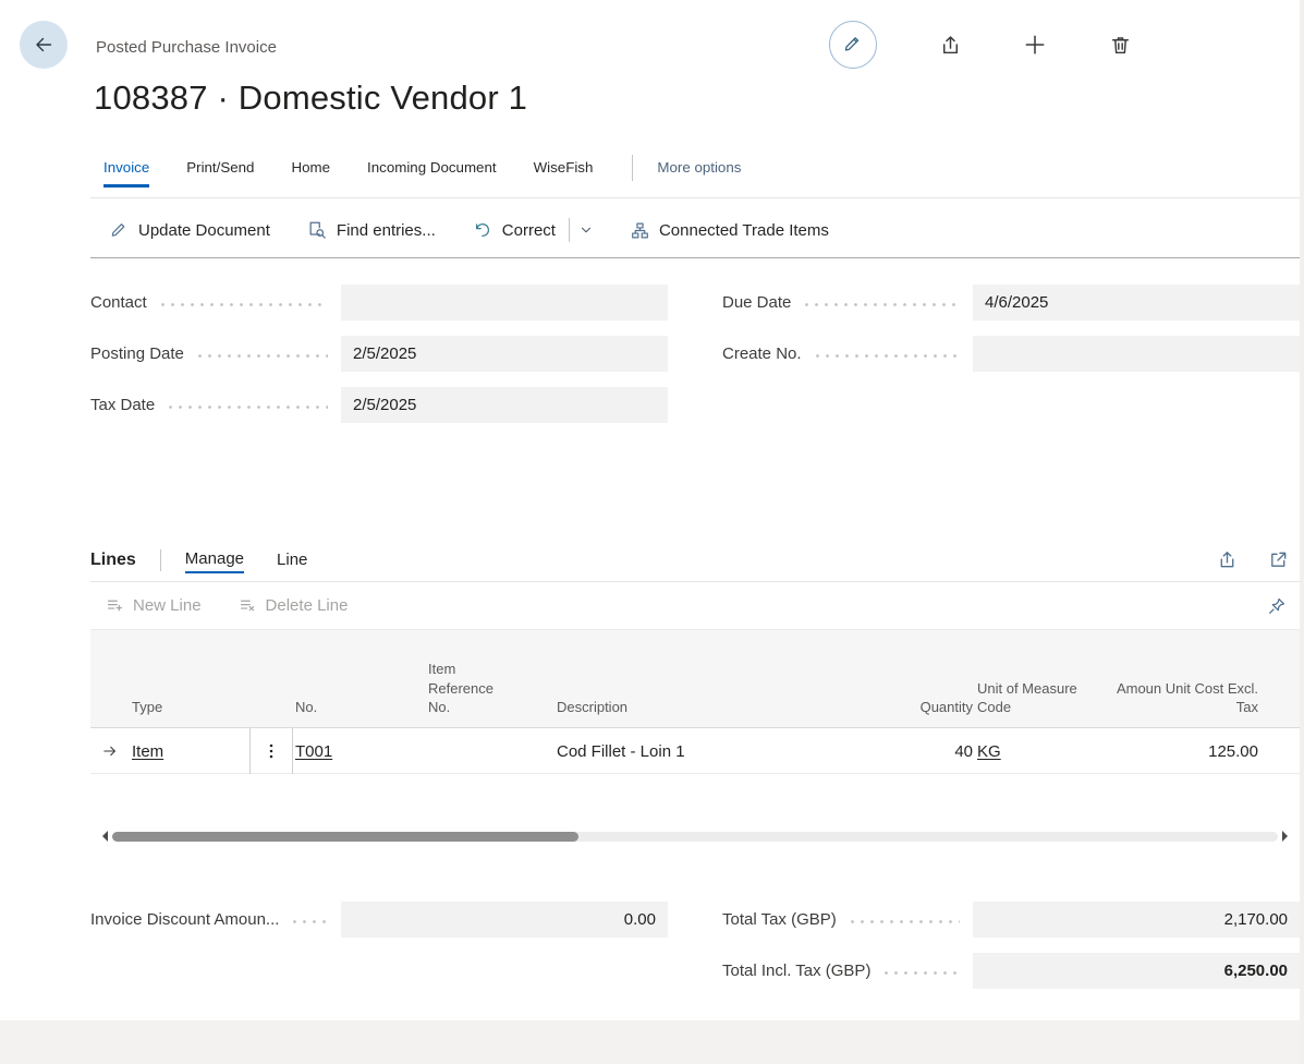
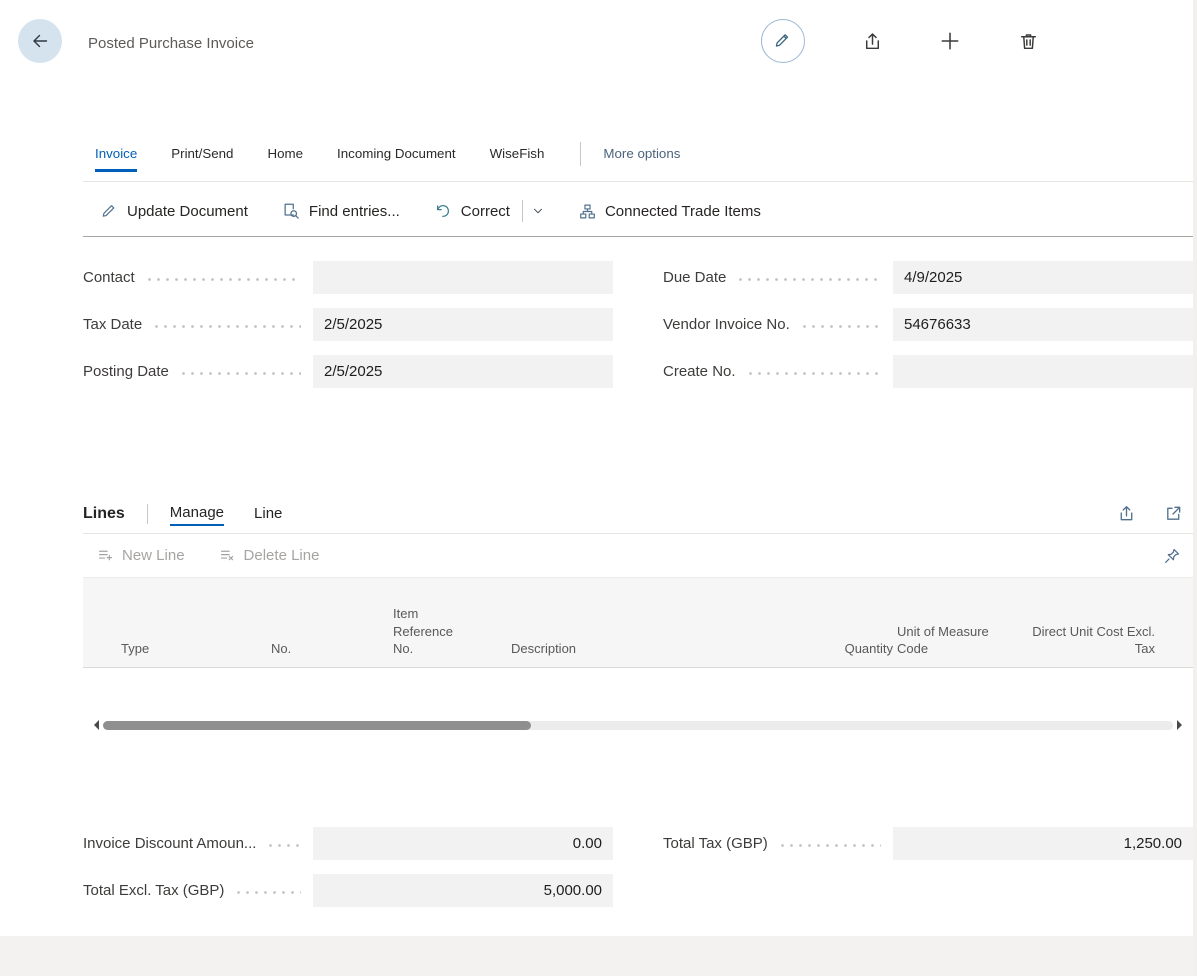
  Posted Purchase Invoice
- 108387 · Domestic Vendor 1
  Invoice
  Print/Send
  Home
  Incoming Document
  WiseFish
  More options
  Update Document
  Find entries...
  Correct
  Connected Trade Items
  Contact
- Posting Date
+ Tax Date
  2/5/2025
- Tax Date
+ Posting Date
  2/5/2025
  Due Date
- 4/6/2025
+ 4/9/2025
+ Vendor Invoice No.
+ 54676633
  Create No.
  Lines
  Manage
  Line
  New Line
  Delete Line
  Type
  No.
  Item Reference No.
  Description
  Quantity
  Unit of Measure Code
- Amoun Unit Cost Excl. Tax
+ Direct Unit Cost Excl. Tax
- Item
- T001
- Cod Fillet - Loin 1
- 40
- KG
- 125.00
  Invoice Discount Amoun...
  0.00
+ Total Excl. Tax (GBP)
+ 5,000.00
  Total Tax (GBP)
- 2,170.00
+ 1,250.00
- Total Incl. Tax (GBP)
- 6,250.00
